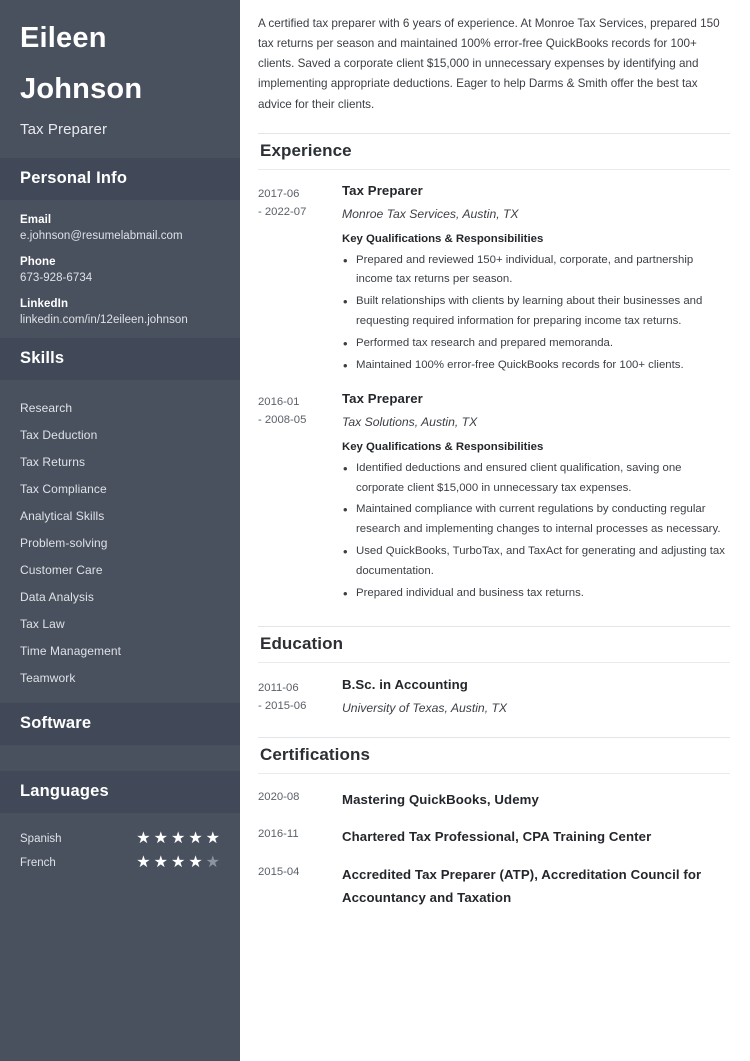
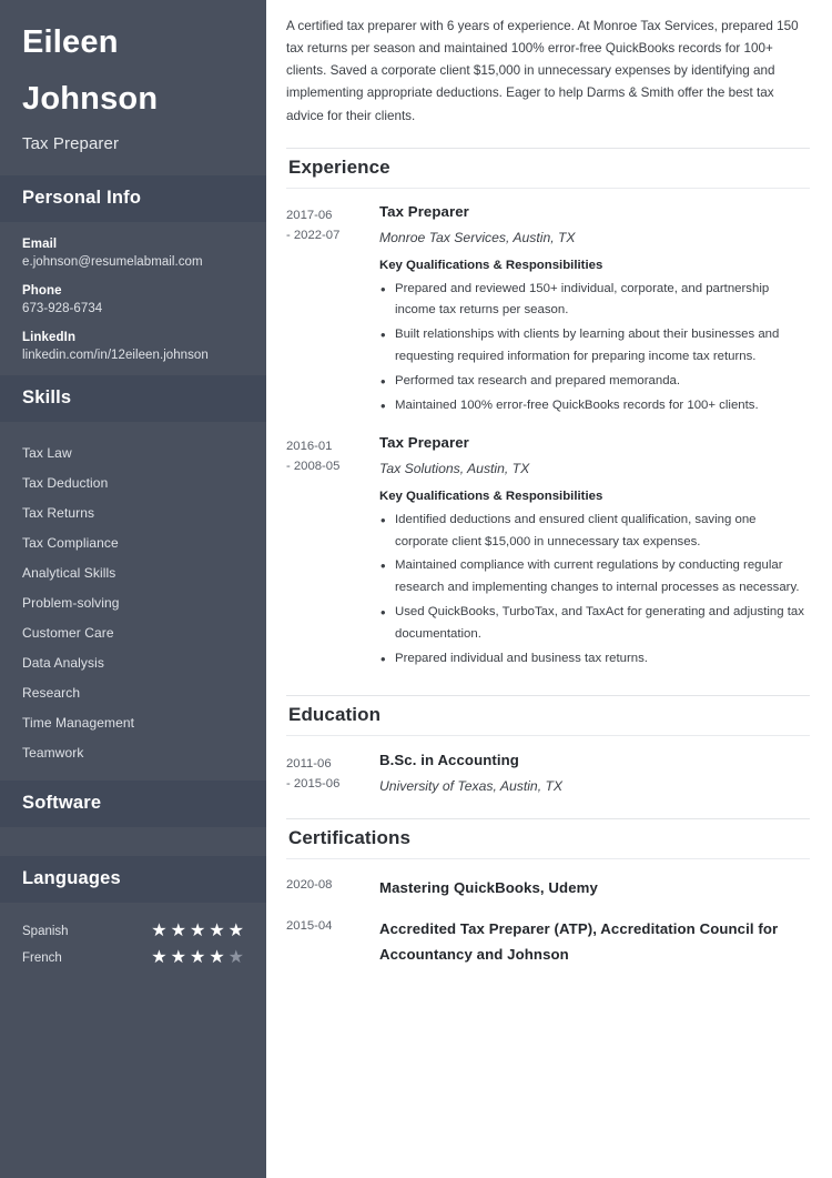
  Eileen
  Johnson
  Tax Preparer
  Personal Info
  Email
  e.johnson@resumelabmail.com
  Phone
  673-928-6734
  LinkedIn
  linkedin.com/in/12eileen.johnson
  Skills
- Research
+ Tax Law
  Tax Deduction
  Tax Returns
  Tax Compliance
  Analytical Skills
  Problem-solving
  Customer Care
  Data Analysis
- Tax Law
+ Research
  Time Management
  Teamwork
  Software
  Languages
  Spanish
  ★
  ★
  ★
  ★
  ★
  French
  ★
  ★
  ★
  ★
  ★
  A certified tax preparer with 6 years of experience. At Monroe Tax Services, prepared 150 tax returns per season and maintained 100% error-free QuickBooks records for 100+ clients. Saved a corporate client $15,000 in unnecessary expenses by identifying and implementing appropriate deductions. Eager to help Darms & Smith offer the best tax advice for their clients.
  Experience
  2017-06
  - 2022-07
  Tax Preparer
  Monroe Tax Services, Austin, TX
  Key Qualifications & Responsibilities
  Prepared and reviewed 150+ individual, corporate, and partnership income tax returns per season.
  Built relationships with clients by learning about their businesses and requesting required information for preparing income tax returns.
  Performed tax research and prepared memoranda.
  Maintained 100% error-free QuickBooks records for 100+ clients.
  2016-01
  - 2008-05
  Tax Preparer
  Tax Solutions, Austin, TX
  Key Qualifications & Responsibilities
  Identified deductions and ensured client qualification, saving one corporate client $15,000 in unnecessary tax expenses.
  Maintained compliance with current regulations by conducting regular research and implementing changes to internal processes as necessary.
  Used QuickBooks, TurboTax, and TaxAct for generating and adjusting tax documentation.
  Prepared individual and business tax returns.
  Education
  2011-06
  - 2015-06
  B.Sc. in Accounting
  University of Texas, Austin, TX
  Certifications
  2020-08
  Mastering QuickBooks, Udemy
- 2016-11
- Chartered Tax Professional, CPA Training Center
  2015-04
- Accredited Tax Preparer (ATP), Accreditation Council for Accountancy and Taxation
+ Accredited Tax Preparer (ATP), Accreditation Council for Accountancy and Johnson
